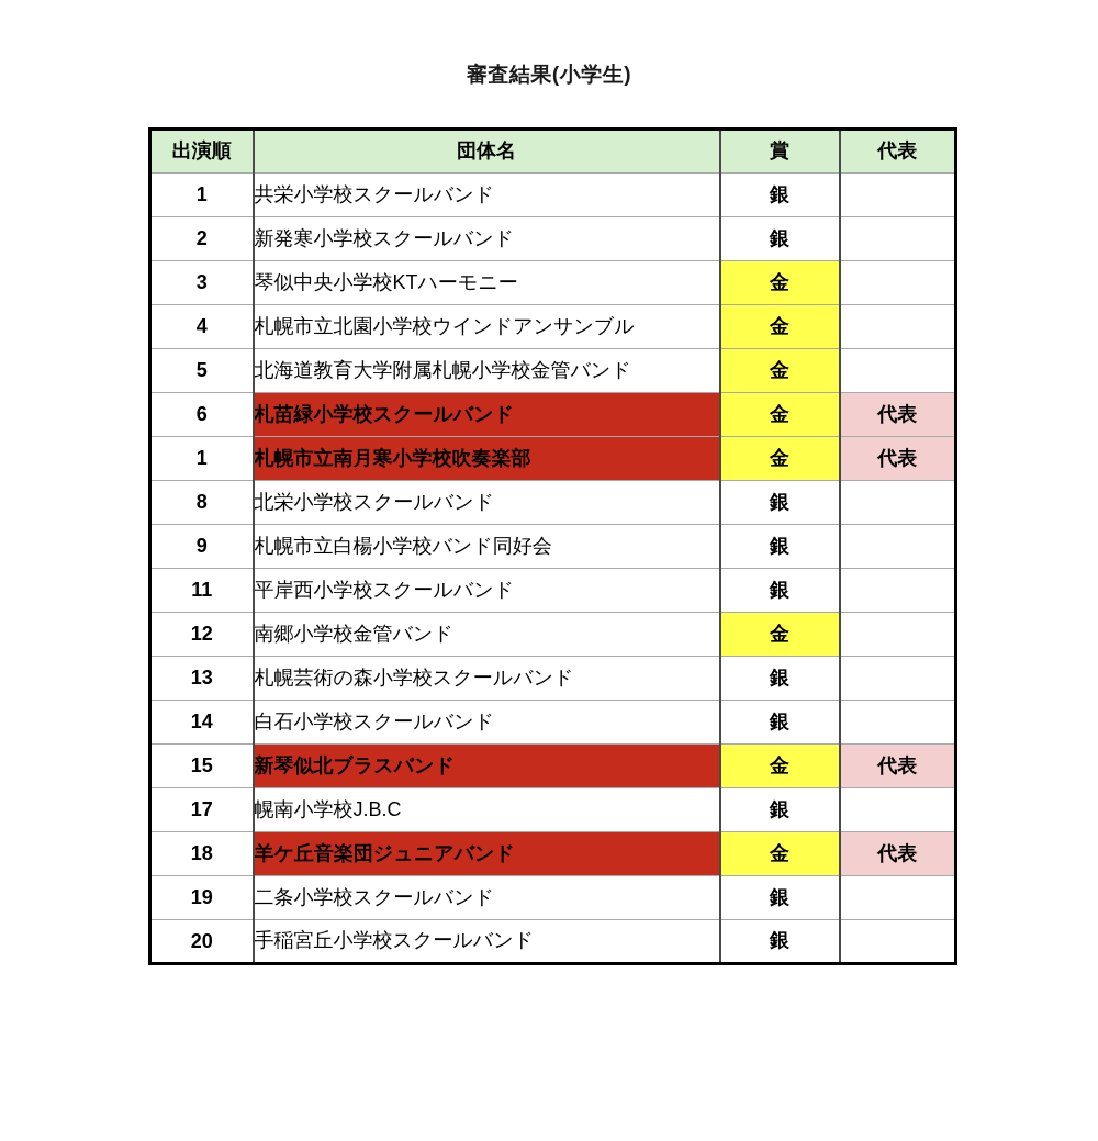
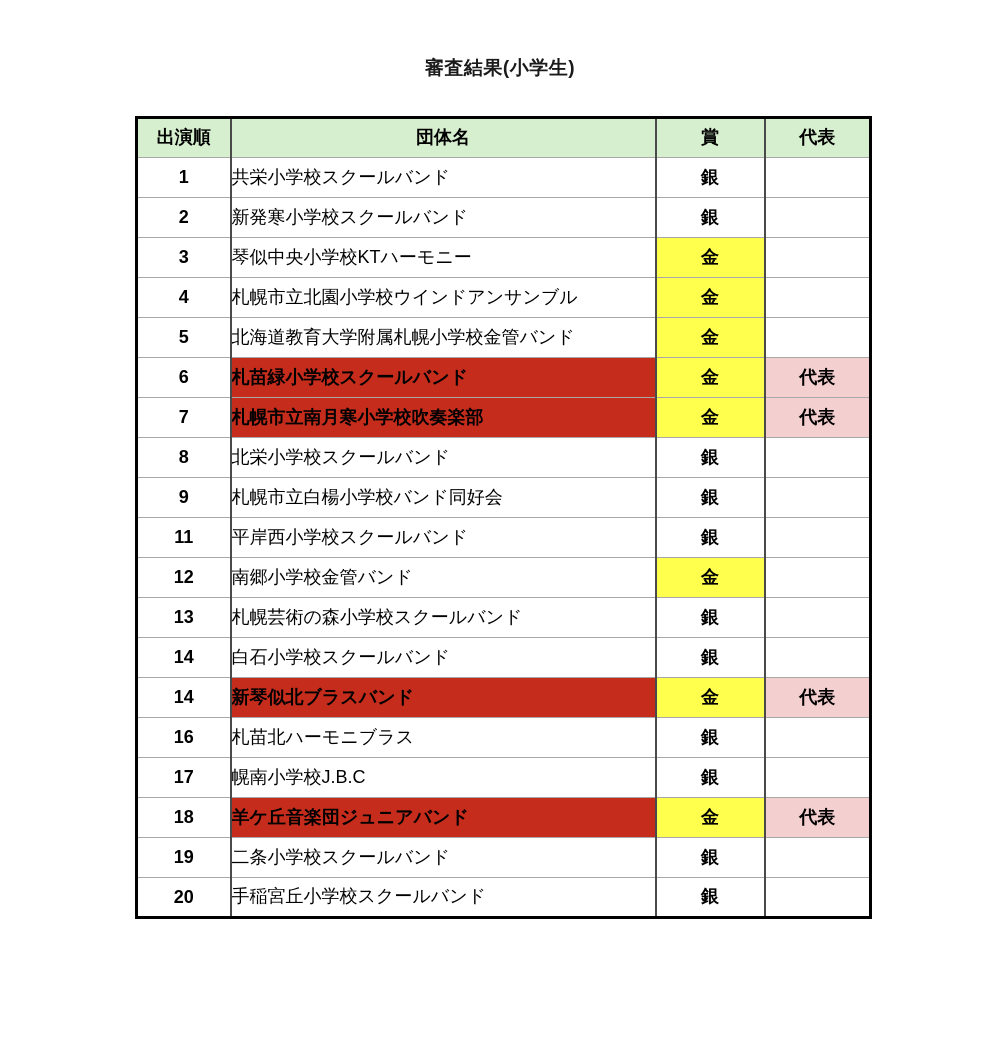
  審査結果(小学生)
  出演順	団体名	賞	代表
  1	共栄小学校スクールバンド	銀
  2	新発寒小学校スクールバンド	銀
  3	琴似中央小学校KTハーモニー	金
  4	札幌市立北園小学校ウインドアンサンブル	金
  5	北海道教育大学附属札幌小学校金管バンド	金
  6	札苗緑小学校スクールバンド	金	代表
- 1	札幌市立南月寒小学校吹奏楽部	金	代表
+ 7	札幌市立南月寒小学校吹奏楽部	金	代表
  8	北栄小学校スクールバンド	銀
  9	札幌市立白楊小学校バンド同好会	銀
  11	平岸西小学校スクールバンド	銀
  12	南郷小学校金管バンド	金
  13	札幌芸術の森小学校スクールバンド	銀
  14	白石小学校スクールバンド	銀
- 15	新琴似北ブラスバンド	金	代表
+ 14	新琴似北ブラスバンド	金	代表
+ 16	札苗北ハーモニブラス	銀
  17	幌南小学校J.B.C	銀
  18	羊ケ丘音楽団ジュニアバンド	金	代表
  19	二条小学校スクールバンド	銀
  20	手稲宮丘小学校スクールバンド	銀
